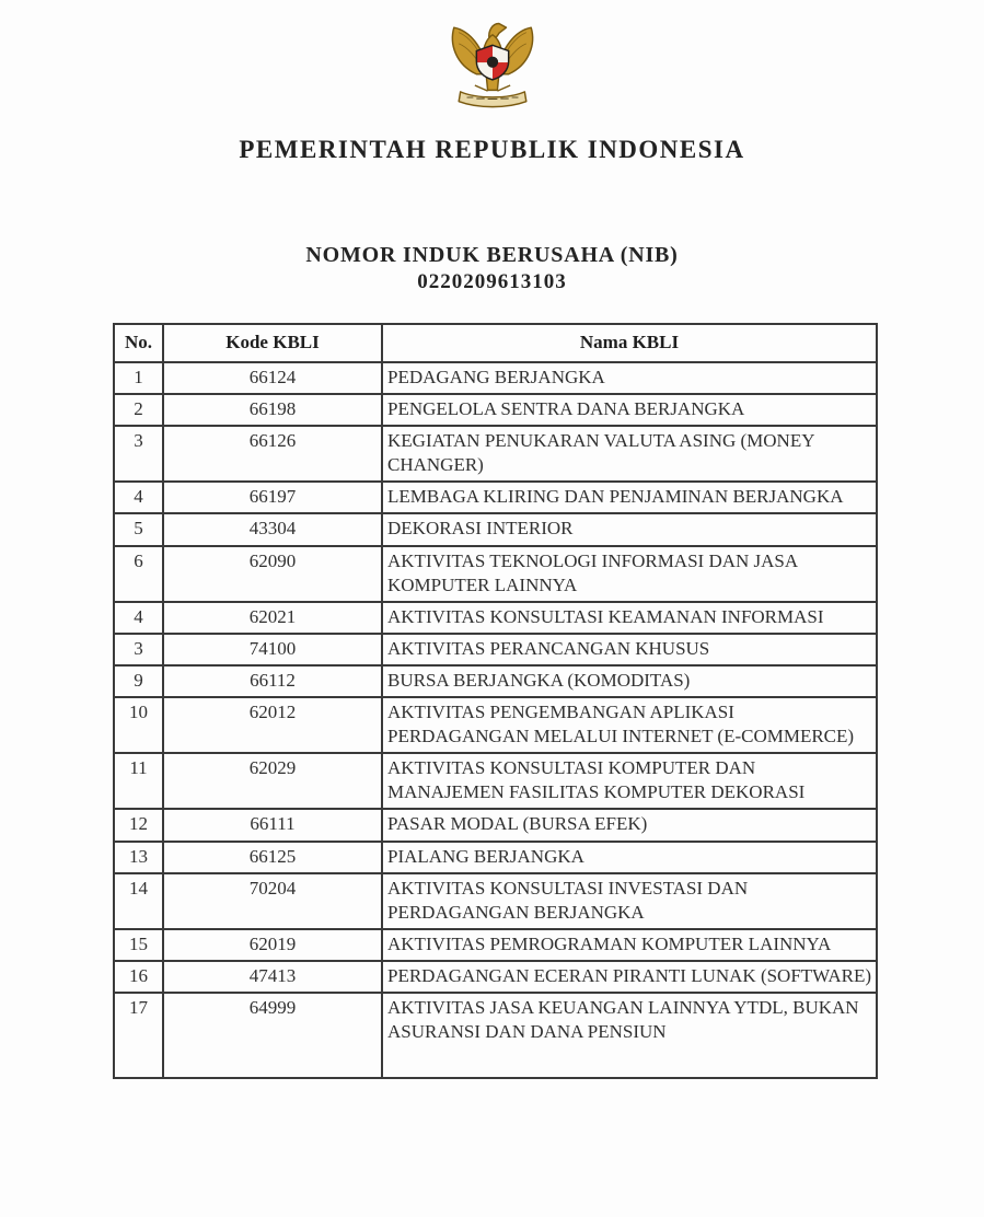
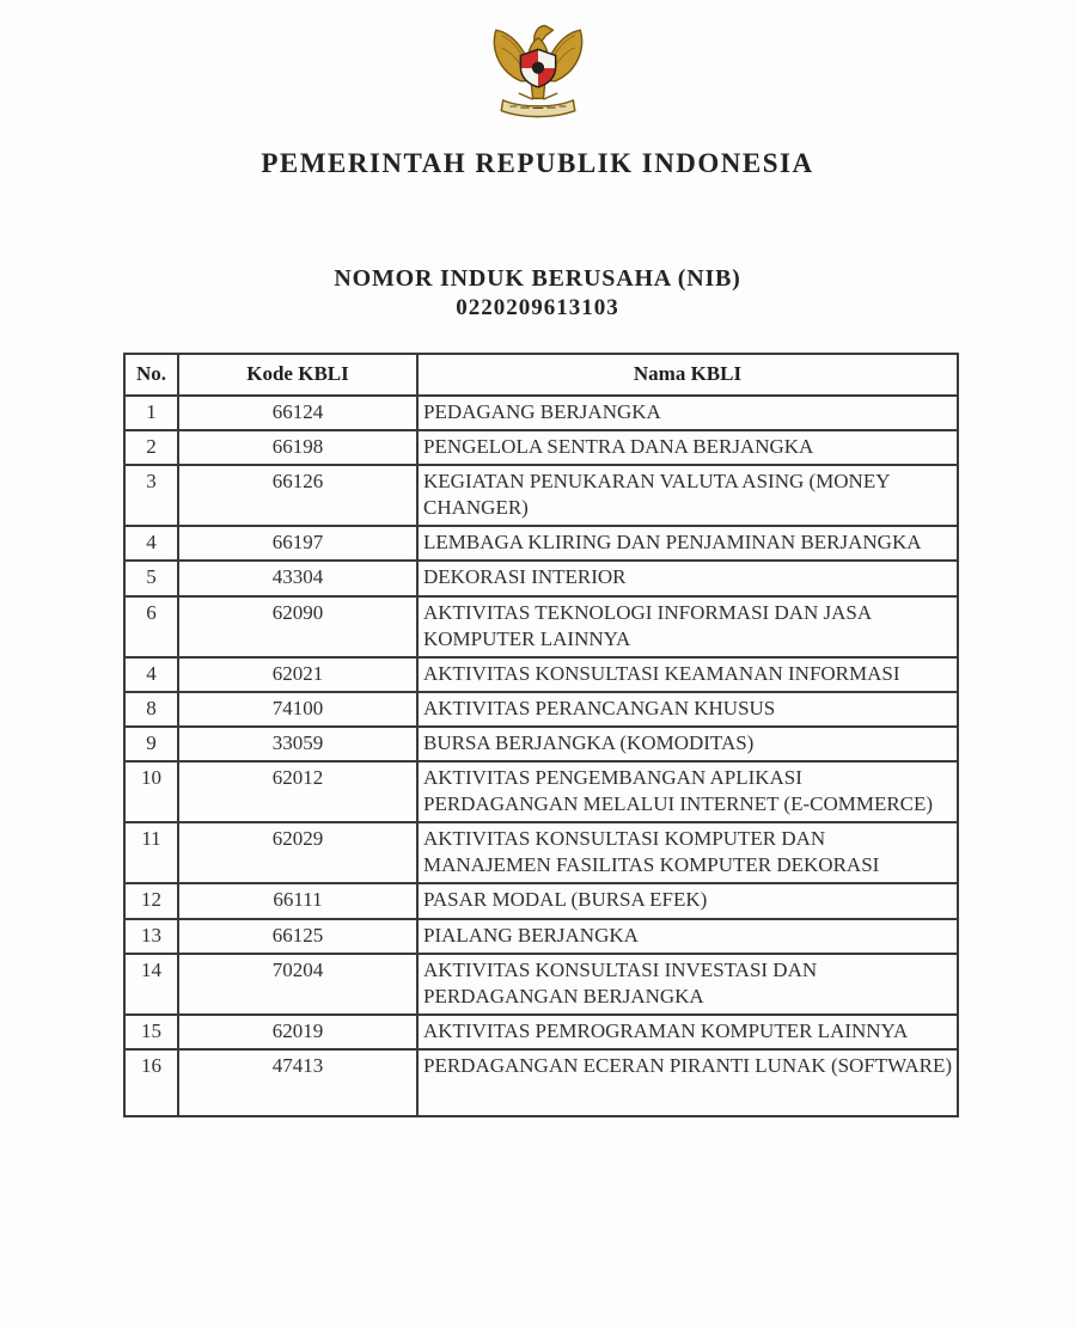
  PEMERINTAH REPUBLIK INDONESIA
  NOMOR INDUK BERUSAHA (NIB)
  0220209613103
  No.	Kode KBLI	Nama KBLI
  1	66124	PEDAGANG BERJANGKA
  2	66198	PENGELOLA SENTRA DANA BERJANGKA
  3	66126	KEGIATAN PENUKARAN VALUTA ASING (MONEY CHANGER)
  4	66197	LEMBAGA KLIRING DAN PENJAMINAN BERJANGKA
  5	43304	DEKORASI INTERIOR
  6	62090	AKTIVITAS TEKNOLOGI INFORMASI DAN JASA KOMPUTER LAINNYA
  4	62021	AKTIVITAS KONSULTASI KEAMANAN INFORMASI
- 3	74100	AKTIVITAS PERANCANGAN KHUSUS
+ 8	74100	AKTIVITAS PERANCANGAN KHUSUS
- 9	66112	BURSA BERJANGKA (KOMODITAS)
+ 9	33059	BURSA BERJANGKA (KOMODITAS)
  10	62012	AKTIVITAS PENGEMBANGAN APLIKASI PERDAGANGAN MELALUI INTERNET (E-COMMERCE)
  11	62029	AKTIVITAS KONSULTASI KOMPUTER DAN MANAJEMEN FASILITAS KOMPUTER DEKORASI
  12	66111	PASAR MODAL (BURSA EFEK)
  13	66125	PIALANG BERJANGKA
  14	70204	AKTIVITAS KONSULTASI INVESTASI DAN PERDAGANGAN BERJANGKA
  15	62019	AKTIVITAS PEMROGRAMAN KOMPUTER LAINNYA
  16	47413	PERDAGANGAN ECERAN PIRANTI LUNAK (SOFTWARE)
- 17	64999	AKTIVITAS JASA KEUANGAN LAINNYA YTDL, BUKAN ASURANSI DAN DANA PENSIUN
